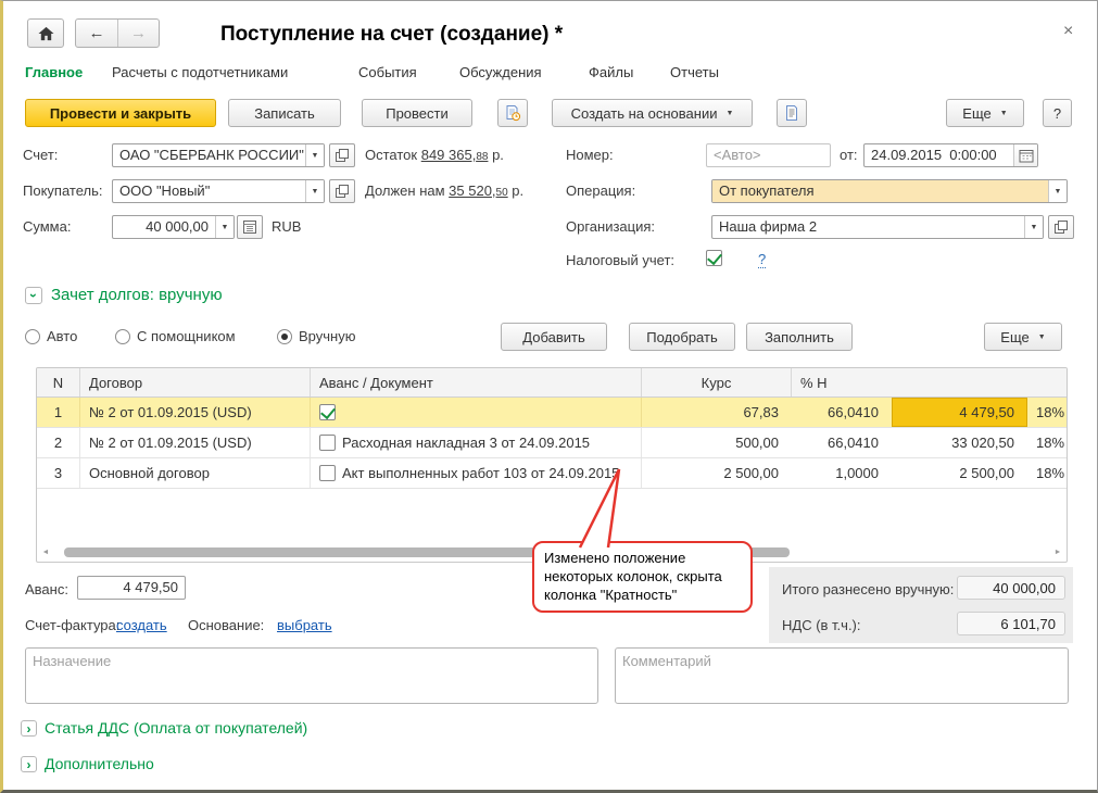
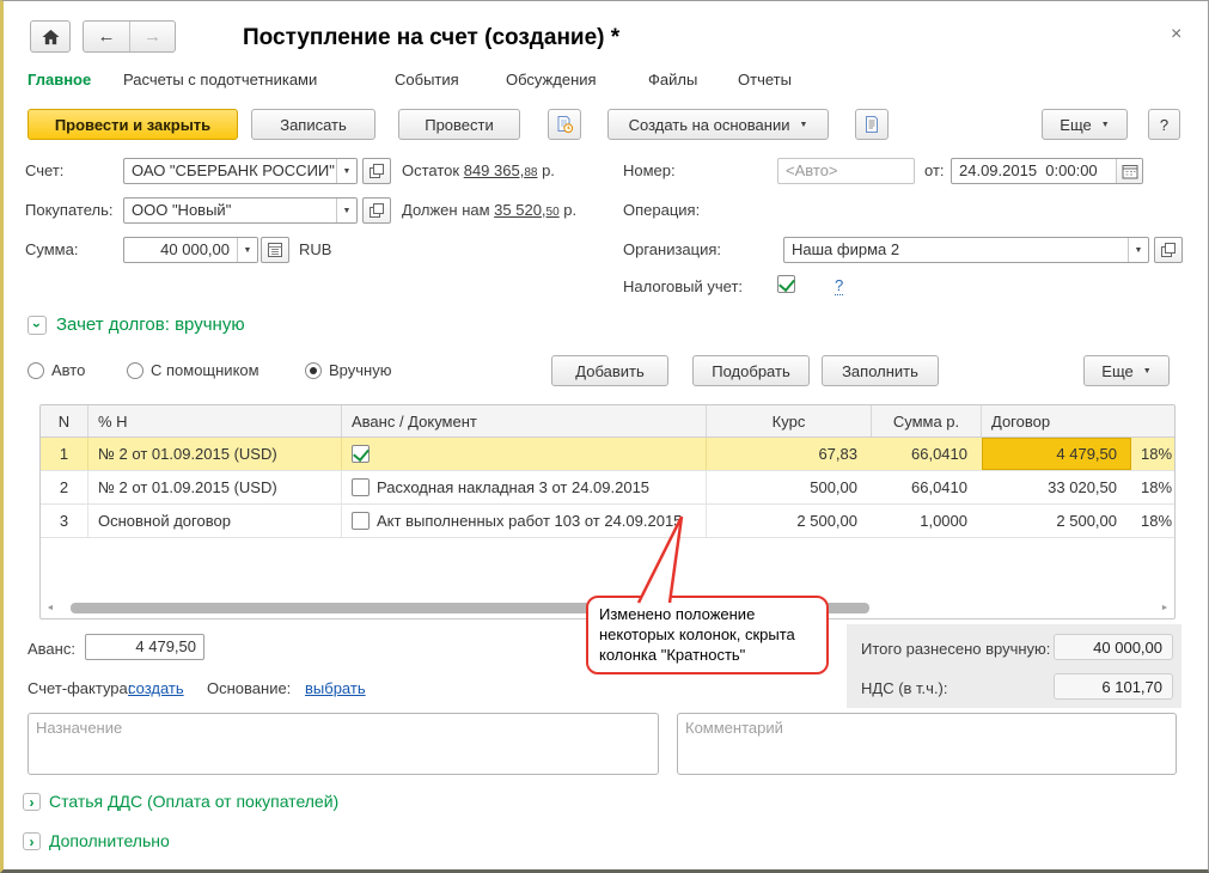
  ←
  →
  Поступление на счет (создание) *
  ×
  Главное
  Расчеты с подотчетниками
  События
  Обсуждения
  Файлы
  Отчеты
  Провести и закрыть
  Записать
  Провести
  Создать на основании
  Еще
  ?
  Счет:
  ОАО "СБЕРБАНК РОССИИ"
  Остаток 849 365,88 р.
  Покупатель:
  ООО "Новый"
  Должен нам 35 520,50 р.
  Сумма:
  40 000,00
  RUB
  Номер:
  <Авто>
  от:
  24.09.2015 0:00:00
  Операция:
- От покупателя
  Организация:
  Наша фирма 2
  Налоговый учет:
  ?
  Зачет долгов: вручную
  Авто
  С помощником
  Вручную
  Добавить
  Подобрать
  Заполнить
  Еще
  N
- Договор
+ % Н
  Аванс / Документ
  Курс
+ Сумма р.
- % Н
+ Договор
  1
  № 2 от 01.09.2015 (USD)
  67,83
  66,0410
  4 479,50
  18%
  2
  № 2 от 01.09.2015 (USD)
  Расходная накладная 3 от 24.09.2015
  500,00
  66,0410
  33 020,50
  18%
  3
  Основной договор
  Акт выполненных работ 103 от 24.09.2015
  2 500,00
  1,0000
  2 500,00
  18%
  Изменено положение некоторых колонок, скрыта колонка "Кратность"
  Аванс:
  4 479,50
  Счет-фактура:
  создать
  Основание:
  выбрать
  Итого разнесено вручную:
  40 000,00
  НДС (в т.ч.):
  6 101,70
  Назначение
  Комментарий
  ›
  Статья ДДС (Оплата от покупателей)
  ›
  Дополнительно
